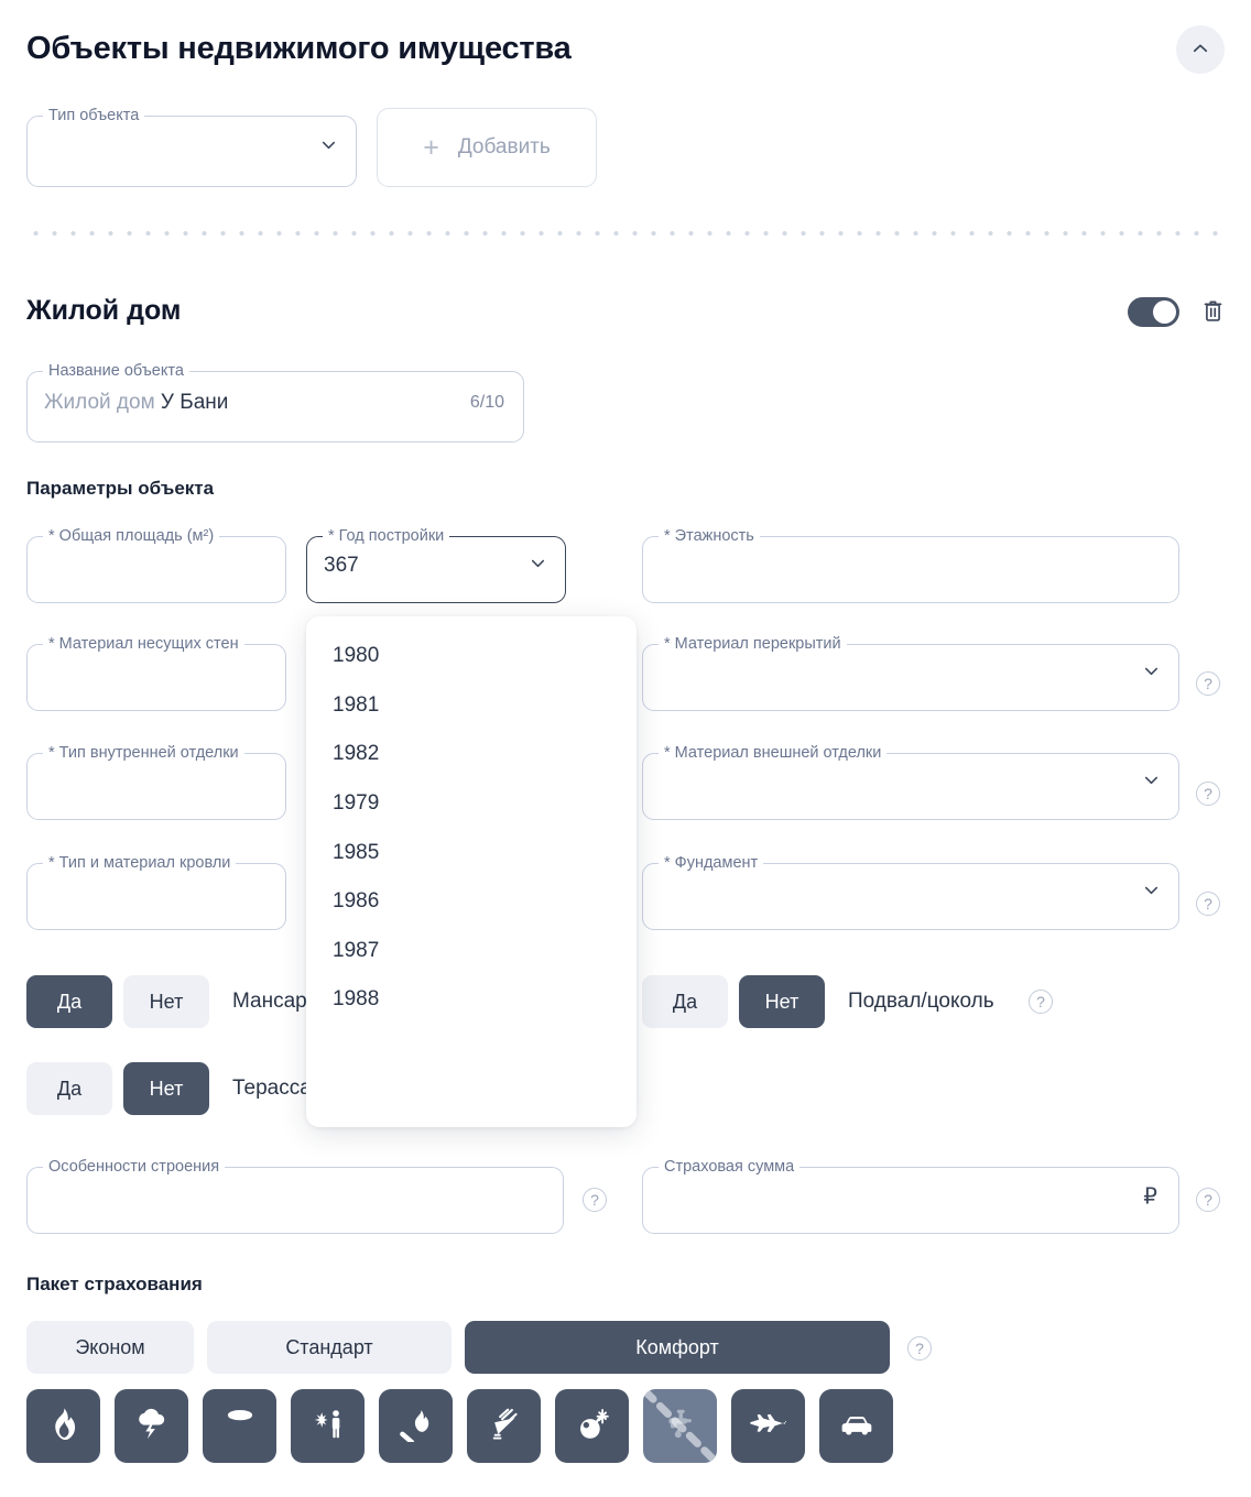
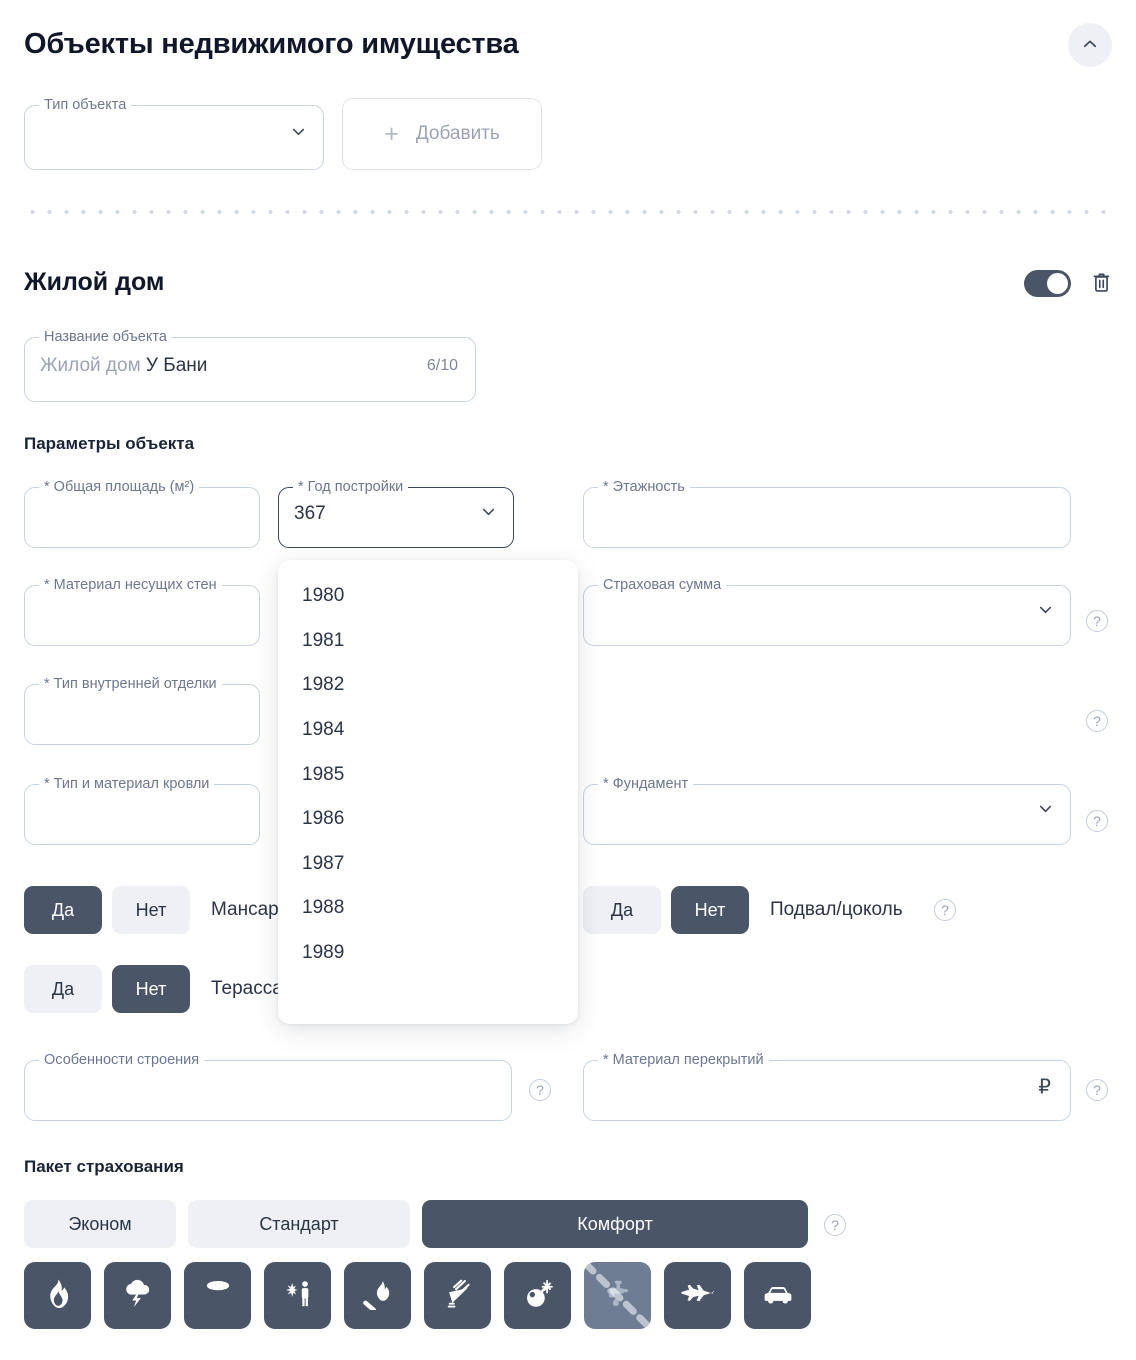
  Объекты недвижимого имущества
  Тип объекта
  +
  Добавить
  Жилой дом
  Название объекта
  Жилой дом У Бани
  6/10
  Параметры объекта
  * Общая площадь (м²)
  * Год постройки
  367
  * Этажность
  * Материал несущих стен
- * Материал перекрытий
+ Страховая сумма
  * Тип внутренней отделки
- * Материал внешней отделки
  * Тип и материал кровли
  * Фундамент
  ?
  ?
  ?
  Да
  Нет
  Мансар
  Да
  Нет
  Терасс
  Да
  Нет
  Подвал/цоколь
  ?
  Особенности строения
  ?
- Страховая сумма
+ * Материал перекрытий
  ₽
  ?
  Пакет страхования
  Эконом
  Стандарт
  Комфорт
  ?
  1980
  1981
  1982
- 1979
+ 1984
  1985
  1986
  1987
  1988
+ 1989
